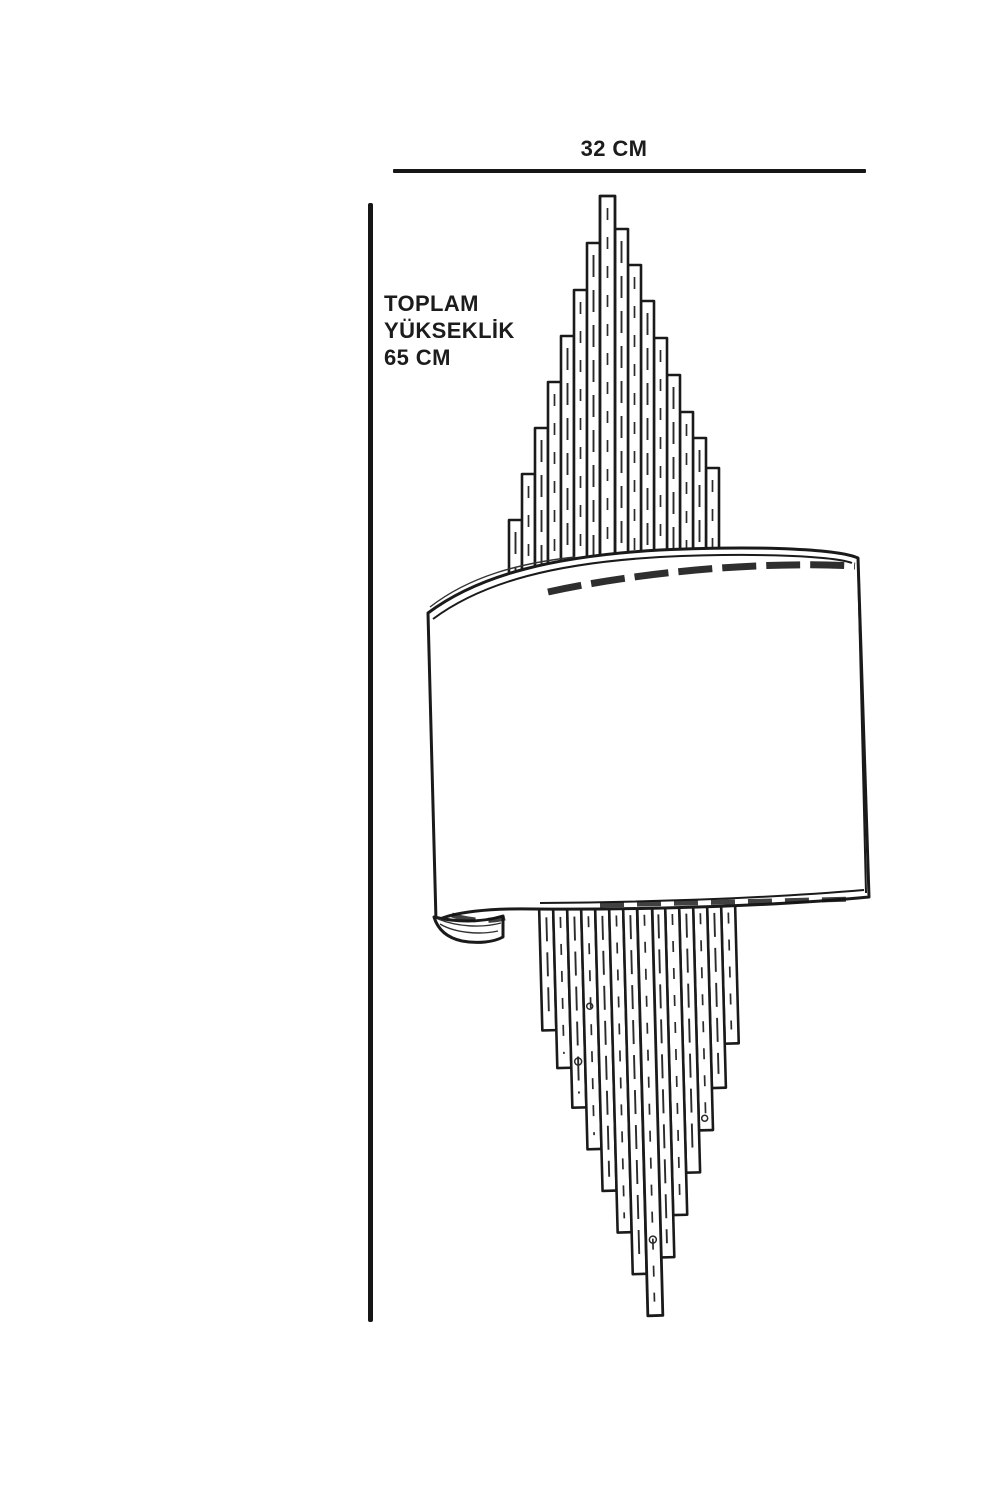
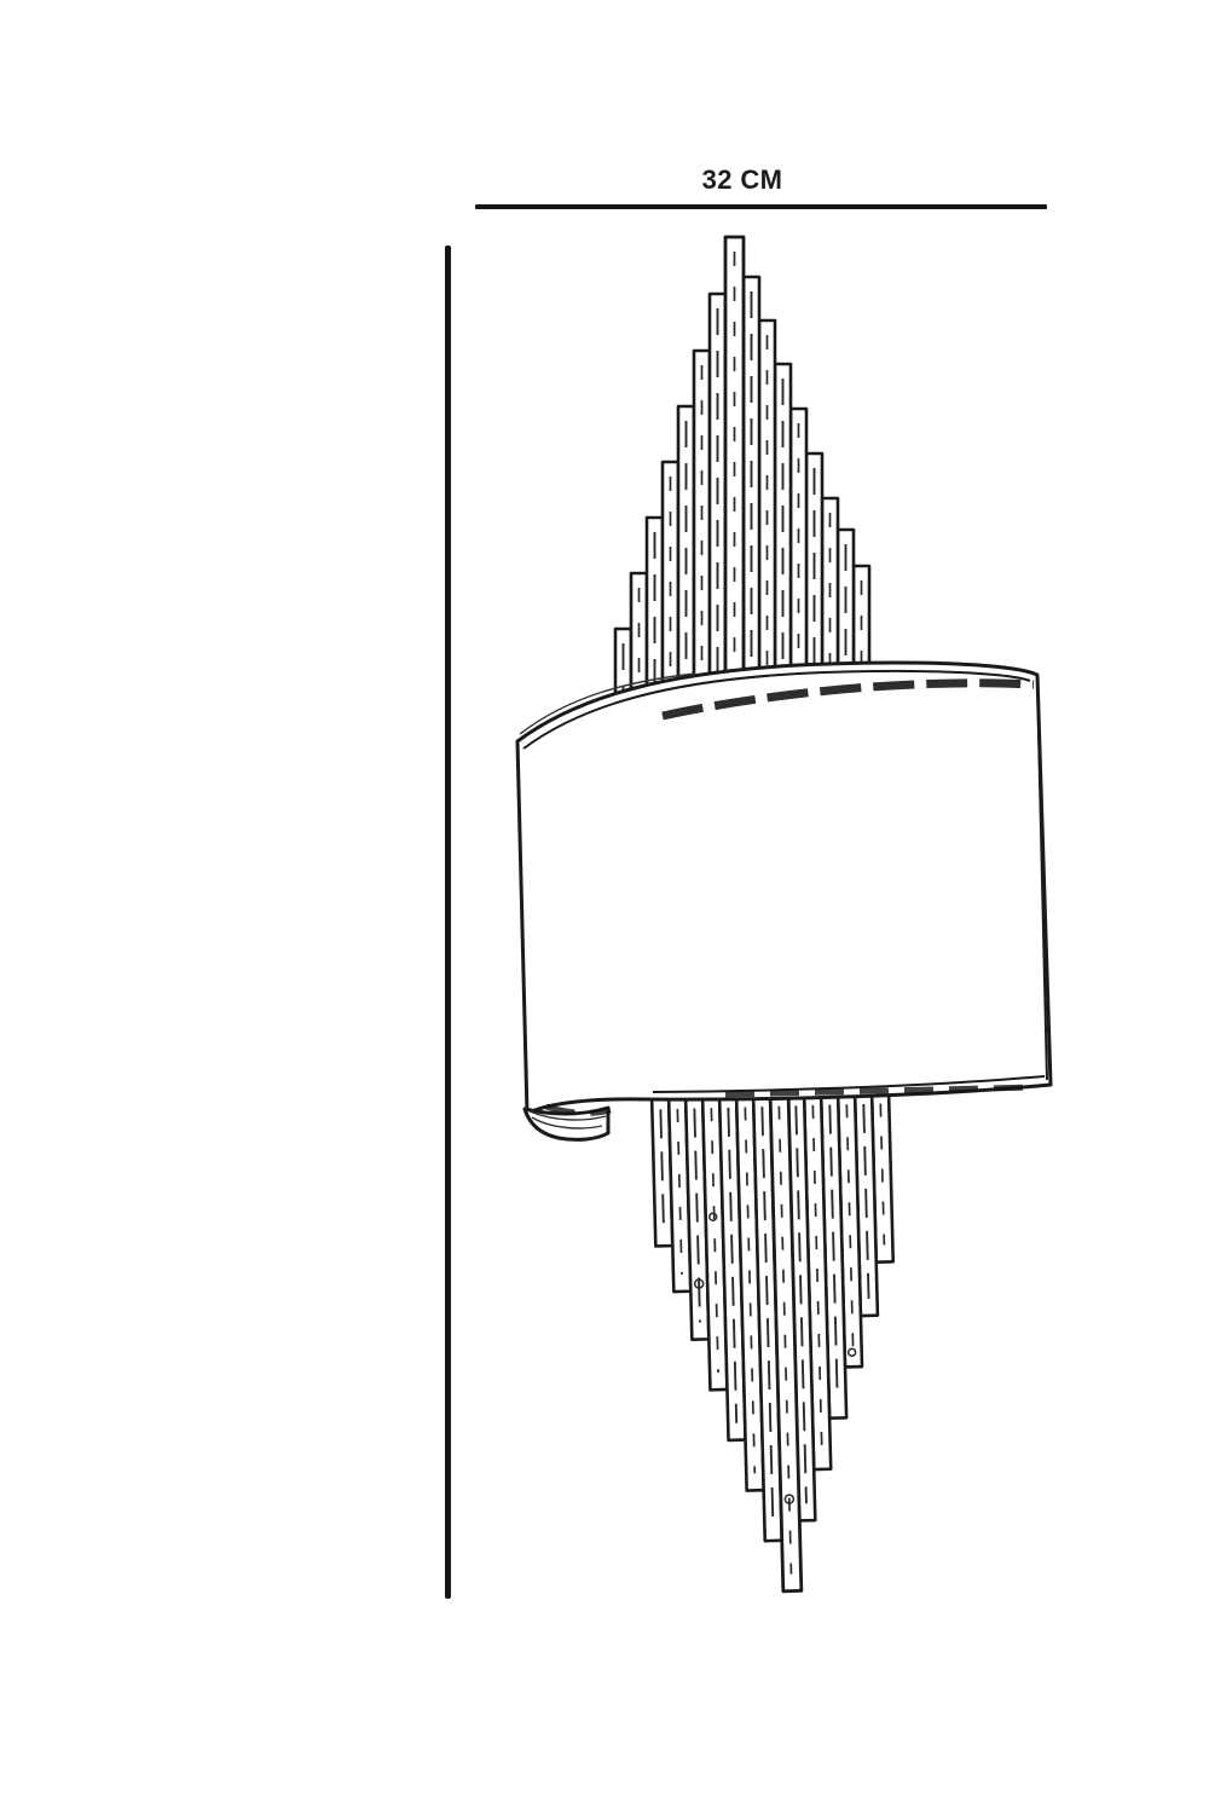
  32 CM
- TOPLAM
- YÜKSEKLİK
- 65 CM
